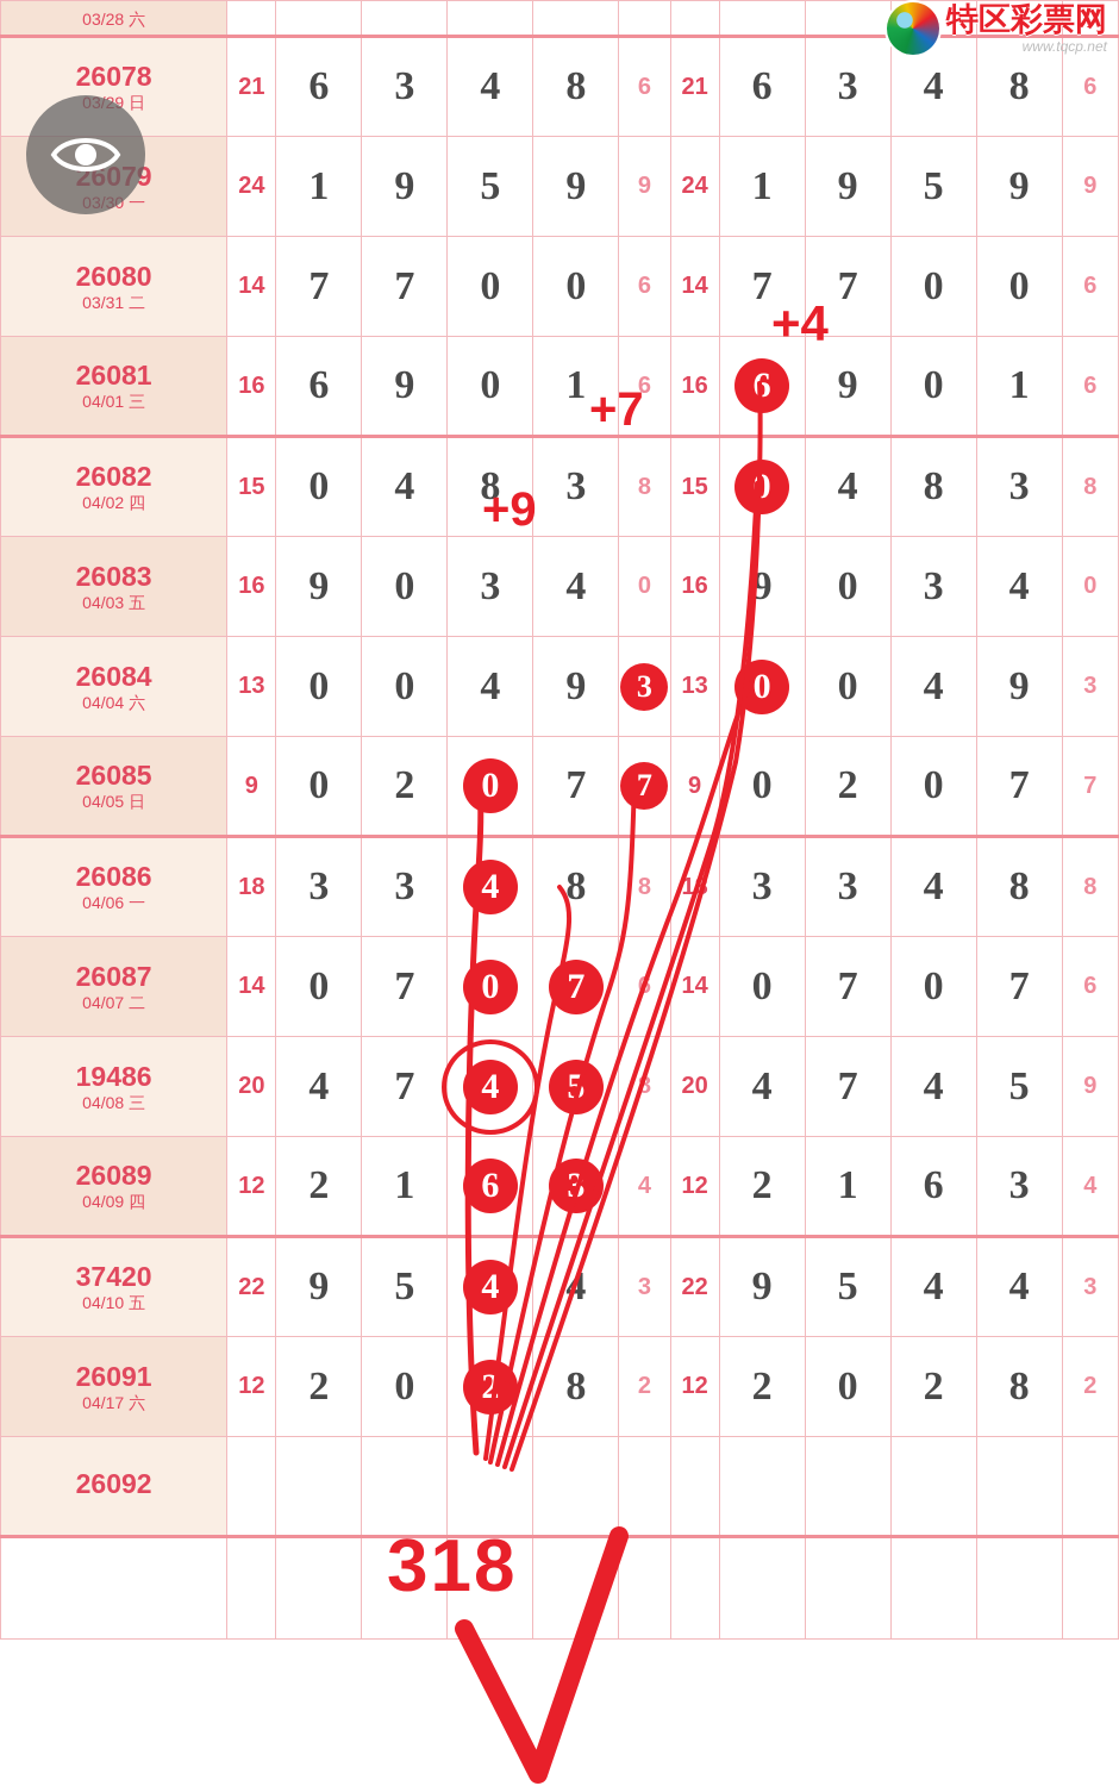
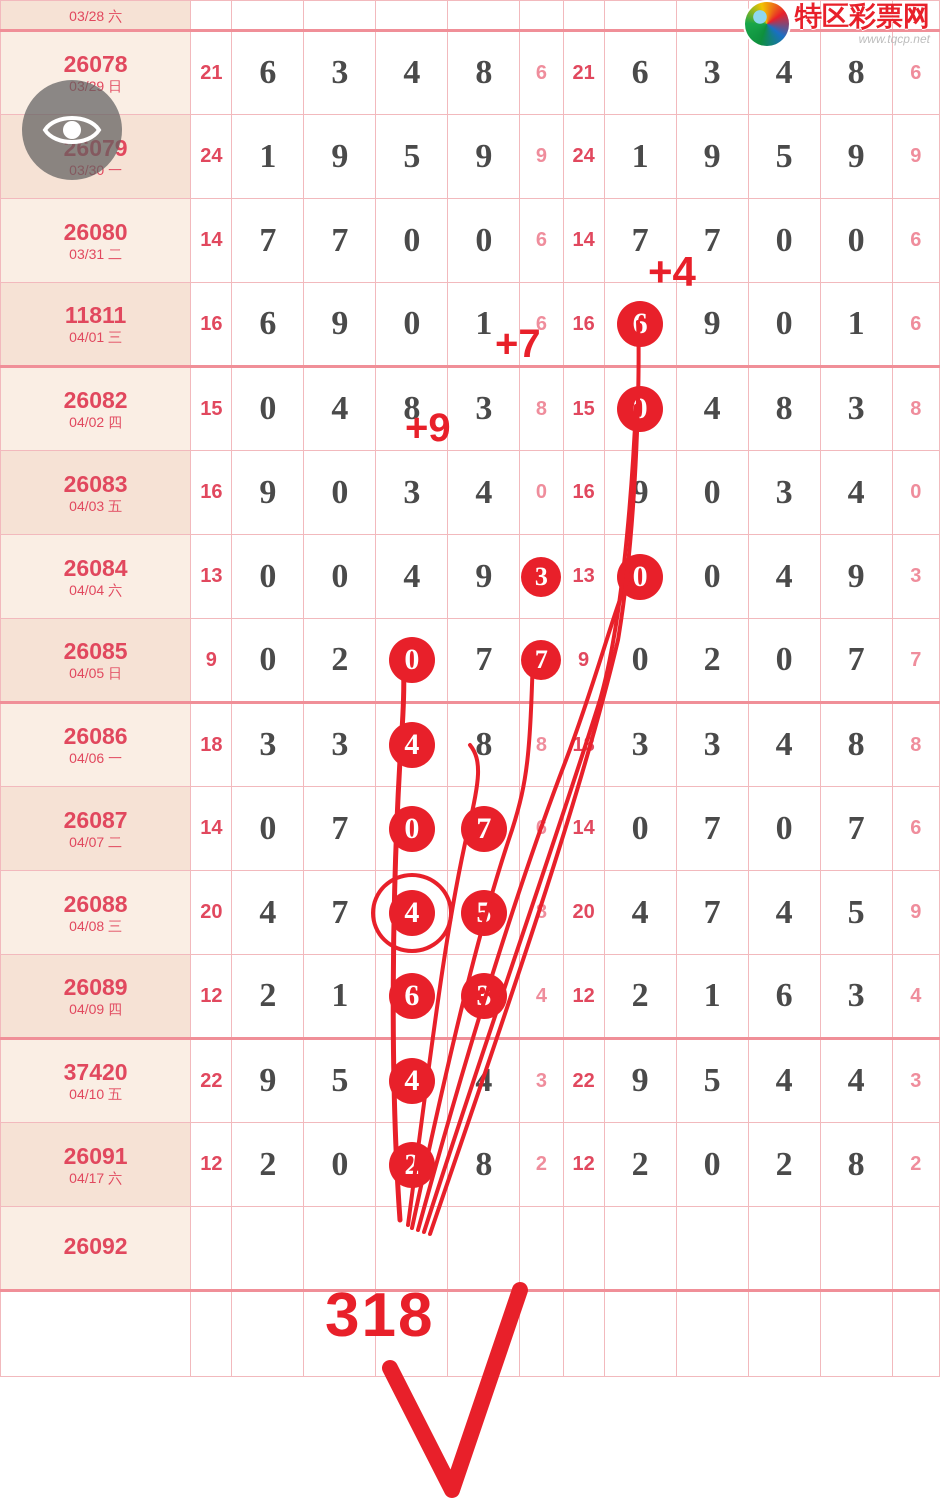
  03/28 六
  2607803/29 日	21	6	3	4	8	6	21	6	3	4	8	6
  2607903/30 一	24	1	9	5	9	9	24	1	9	5	9	9
  2608003/31 二	14	7	7	0	0	6	14	7	7	0	0	6
- 2608104/01 三	16	6	9	0	1	6	16	6	9	0	1	6
+ 1181104/01 三	16	6	9	0	1	6	16	6	9	0	1	6
  2608204/02 四	15	0	4	8	3	8	15	0	4	8	3	8
  2608304/03 五	16	9	0	3	4	0	16	9	0	3	4	0
  2608404/04 六	13	0	0	4	9	3	13	0	0	4	9	3
  2608504/05 日	9	0	2	0	7	7	9	0	2	0	7	7
  2608604/06 一	18	3	3	4	8	8	1	3	3	4	8	8
  2608704/07 二	14	0	7	0	7		14	0	7	0	7	6
- 1948604/08 三	20	4	7	4	5	8	20	4	7	4	5	9
+ 2608804/08 三	20	4	7	4	5	8	20	4	7	4	5	9
  2608904/09 四	12	2	1	6		4	12	2	1	6	3	4
  3742004/10 五	22	9	5	4		3	22	9	5	4	4	3
  2609104/17 六	12	2	0	2	8	2	12	2	0	2	8	2
  26092
  +9
  +7
  +4
  318
  特区彩票网
  www.tqcp.net
